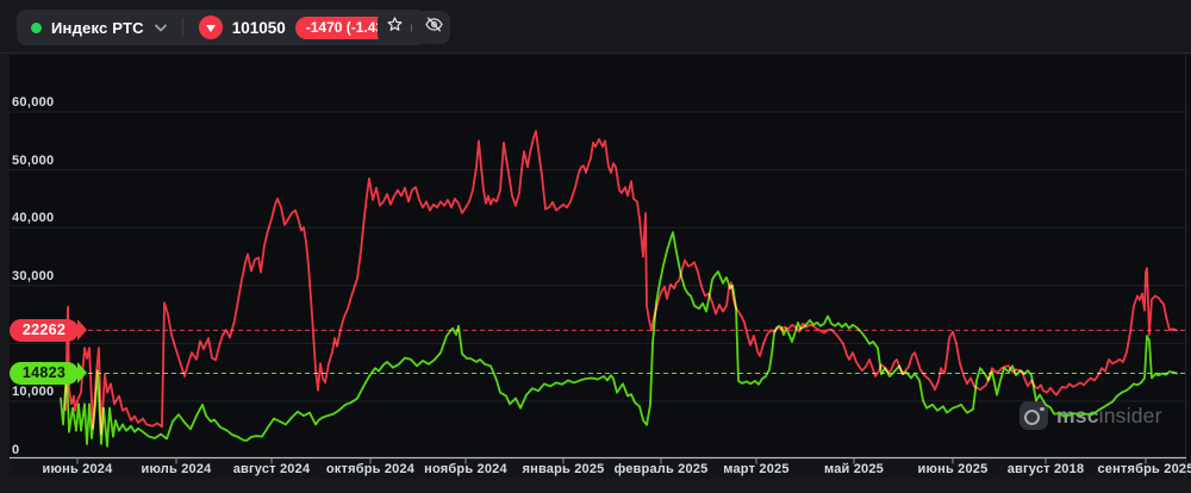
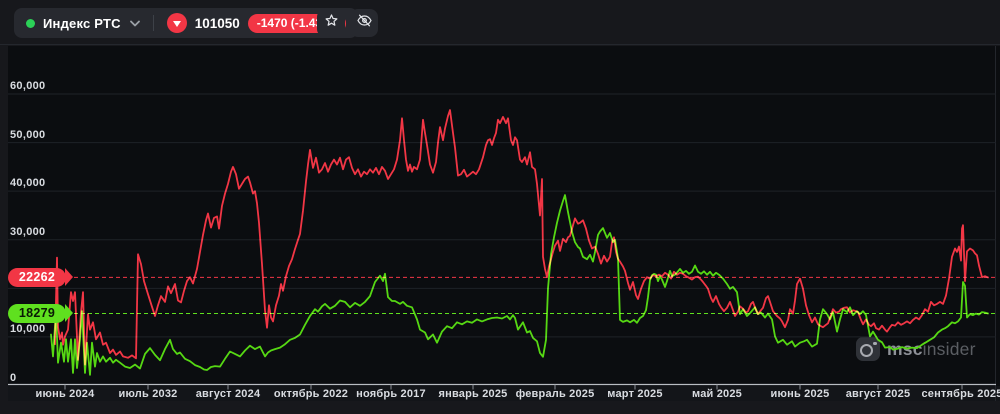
  insider
  60,000
  50,000
  40,000
  30,000
  10,000
  0
  июнь 2024
- июль 2024
+ июль 2032
  август 2024
- октябрь 2024
+ октябрь 2022
- ноябрь 2024
+ ноябрь 2017
  январь 2025
  февраль 2025
  март 2025
  май 2025
  июнь 2025
- август 2018
+ август 2025
  сентябрь 2025
  22262
- 14823
+ 18279
  Индекс РТС
  101050
  -1470 (-1.4
